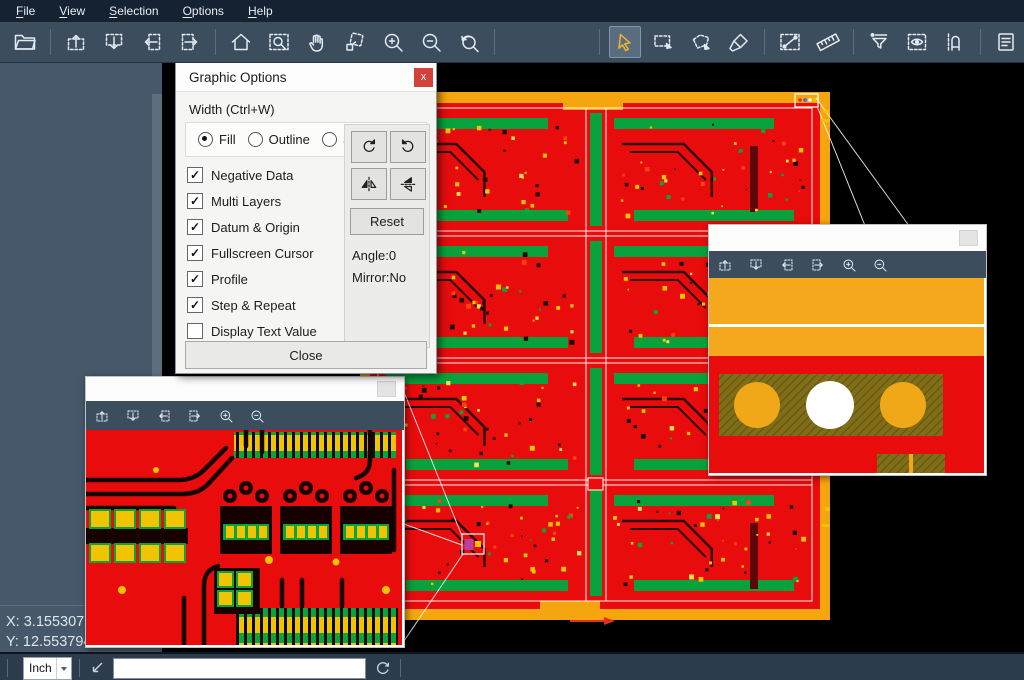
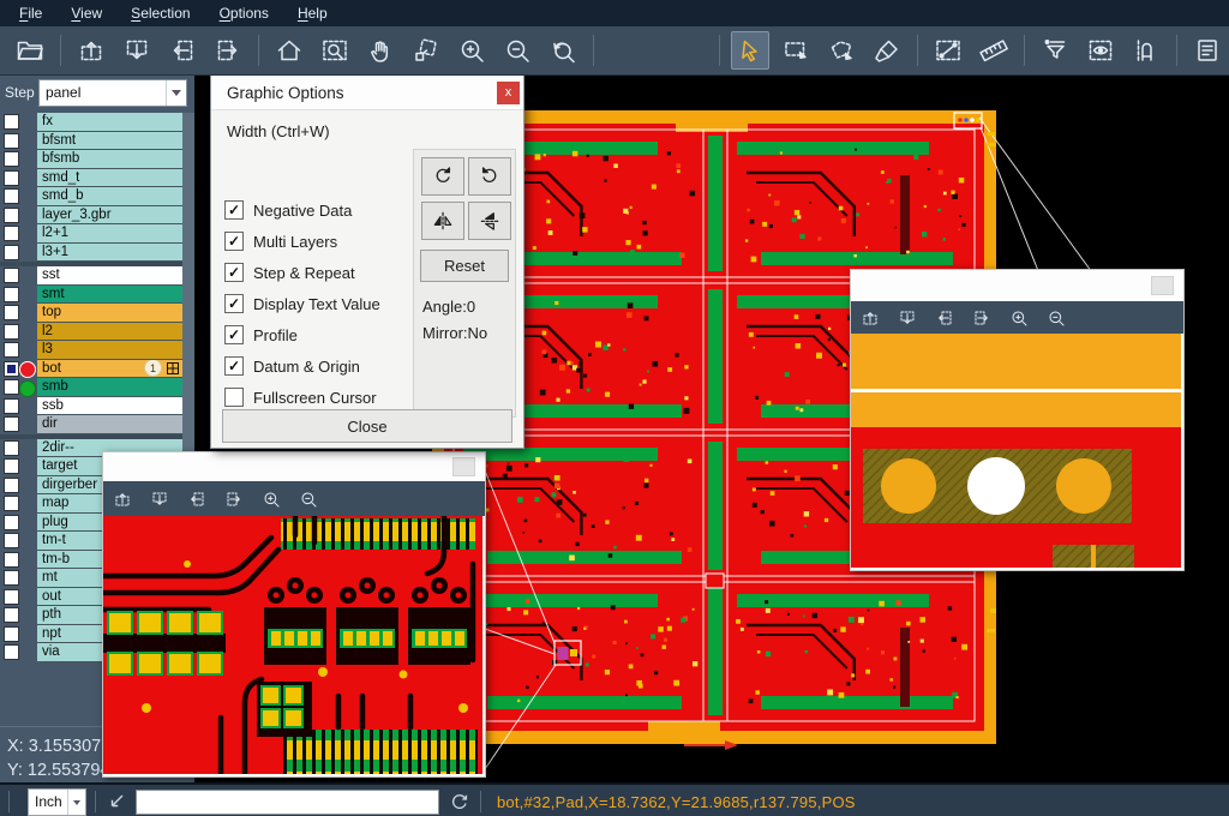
  File
  View
  Selection
  Options
  Help
+ Step
+ panel
+ fx
+ bfsmt
+ bfsmb
+ smd_t
+ smd_b
+ layer_3.gbr
+ l2+1
+ l3+1
+ sst
+ smt
+ top
+ l2
+ l3
+ bot
+ 1
+ smb
+ ssb
+ dir
+ 2dir--
+ target
+ dirgerber
+ map
+ plug
+ tm-t
+ tm-b
+ mt
+ out
+ pth
+ npt
+ via
  X: 3.155307
  Y: 12.55379
  Graphic Options
  x
  Width (Ctrl+W)
- Fill
- Outline
  ✓
  Negative Data
  ✓
  Multi Layers
  ✓
- Datum & Origin
+ Step & Repeat
  ✓
- Fullscreen Cursor
+ Display Text Value
  ✓
  Profile
  ✓
- Step & Repeat
+ Datum & Origin
- Display Text Value
+ Fullscreen Cursor
  Reset
  Angle:0
  Mirror:No
  Close
  Inch
+ bot,#32,Pad,X=18.7362,Y=21.9685,r137.795,POS
